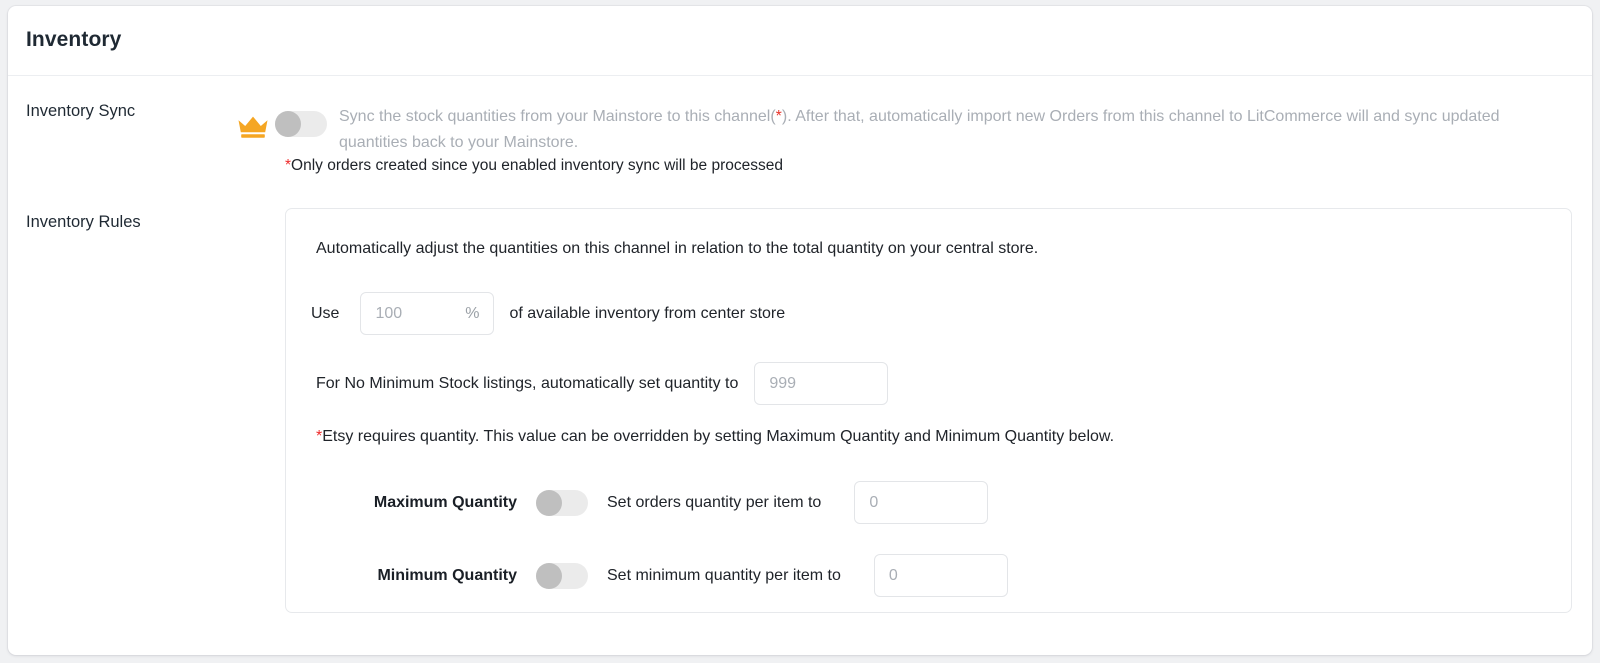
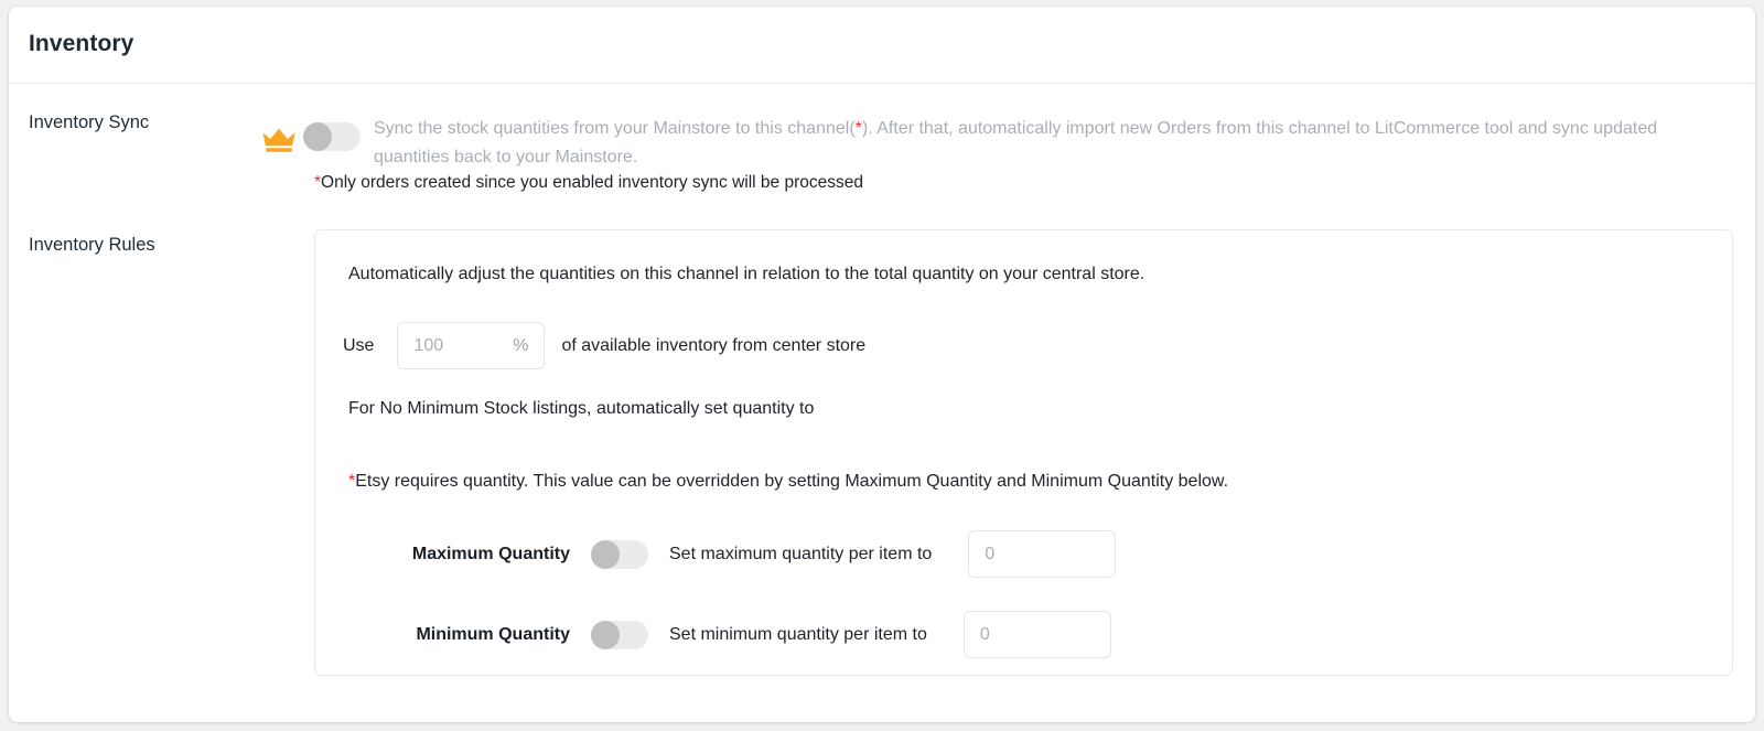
  Inventory
  Inventory Sync
- Sync the stock quantities from your Mainstore to this channel(*). After that, automatically import new Orders from this channel to LitCommerce will and sync updated quantities back to your Mainstore.
+ Sync the stock quantities from your Mainstore to this channel(*). After that, automatically import new Orders from this channel to LitCommerce tool and sync updated quantities back to your Mainstore.
  *Only orders created since you enabled inventory sync will be processed
  Inventory Rules
  Automatically adjust the quantities on this channel in relation to the total quantity on your central store.
  Use
  100
  %
  of available inventory from center store
  For No Minimum Stock listings, automatically set quantity to
- 999
  *Etsy requires quantity. This value can be overridden by setting Maximum Quantity and Minimum Quantity below.
  Maximum Quantity
- Set orders quantity per item to
+ Set maximum quantity per item to
  0
  Minimum Quantity
  Set minimum quantity per item to
  0
